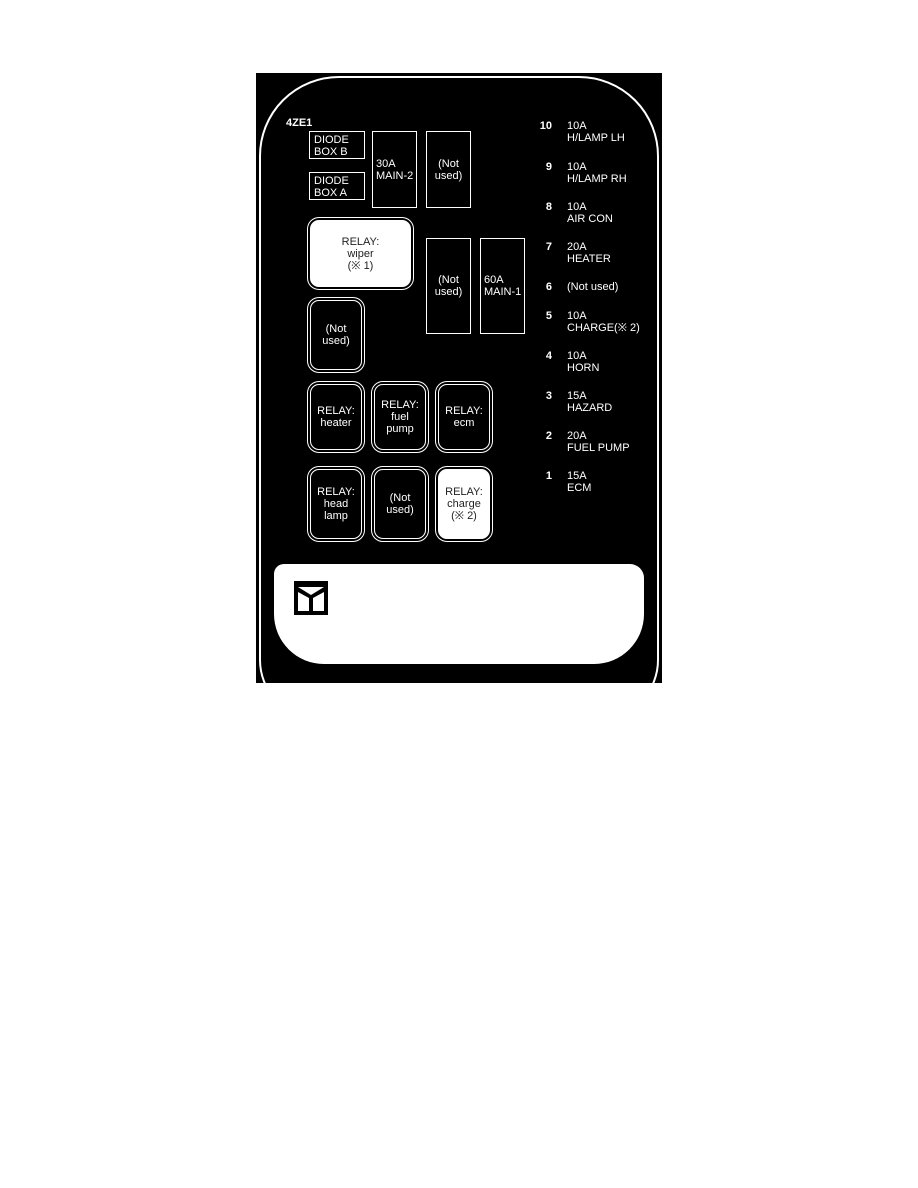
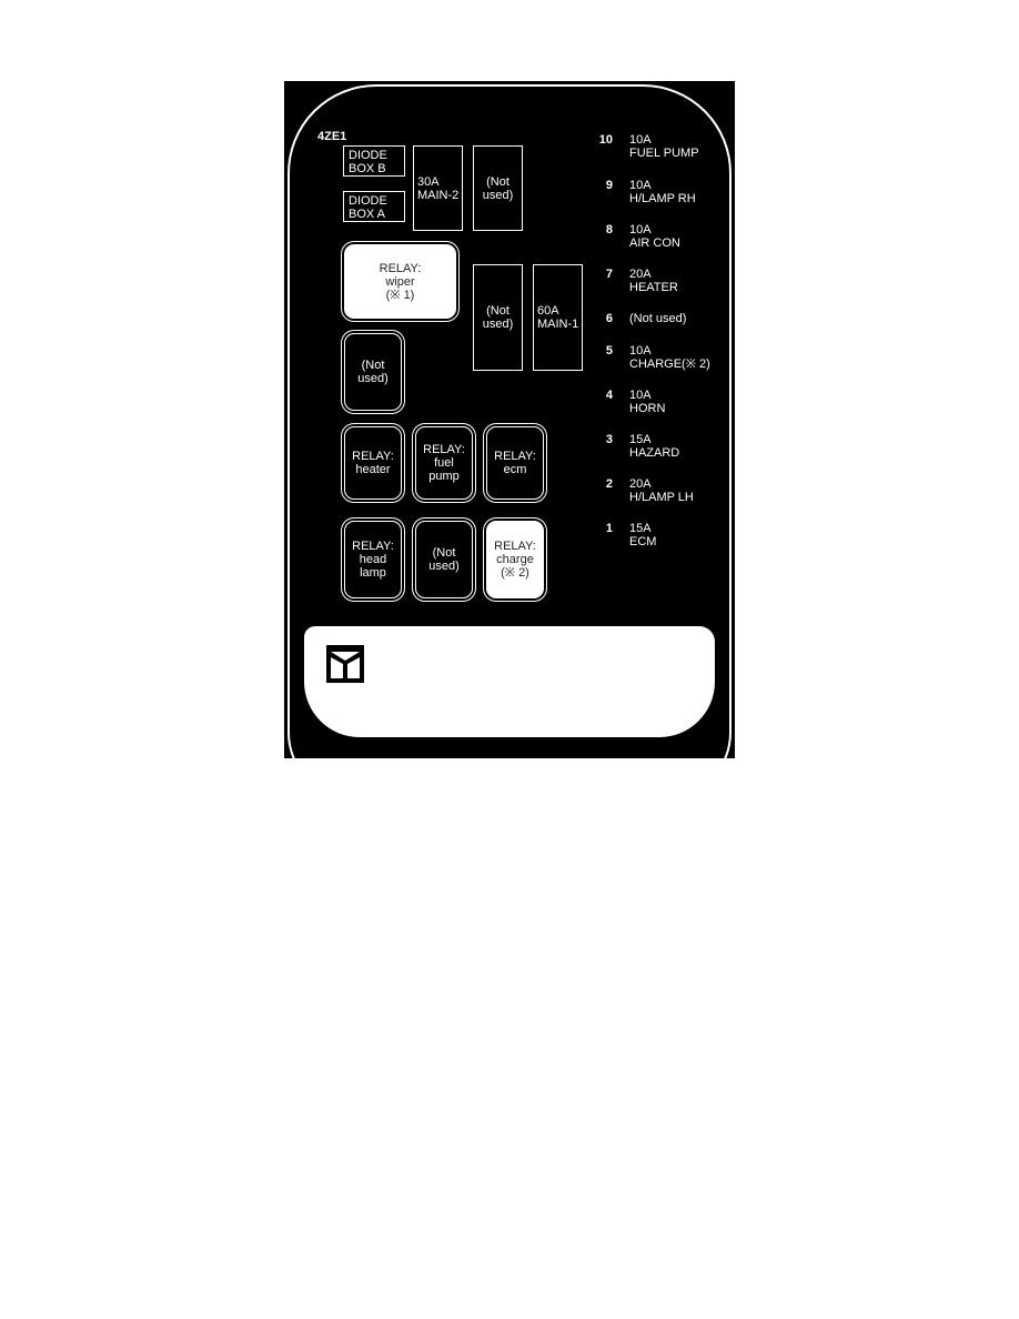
  4ZE1
  DIODE
  BOX B
  DIODE
  BOX A
  30A
  MAIN-2
  (Not
  used)
  (Not
  used)
  60A
  MAIN-1
  RELAY:
  wiper
  (※ 1)
  (Not
  used)
  RELAY:
  heater
  RELAY:
  fuel
  pump
  RELAY:
  ecm
  RELAY:
  head
  lamp
  (Not
  used)
  RELAY:
  charge
  (※ 2)
  10
  10A
- H/LAMP LH
+ FUEL PUMP
  9
  10A
  H/LAMP RH
  8
  10A
  AIR CON
  7
  20A
  HEATER
  6
  (Not used)
  5
  10A
  CHARGE(※ 2)
  4
  10A
  HORN
  3
  15A
  HAZARD
  2
  20A
- FUEL PUMP
+ H/LAMP LH
  1
  15A
  ECM
